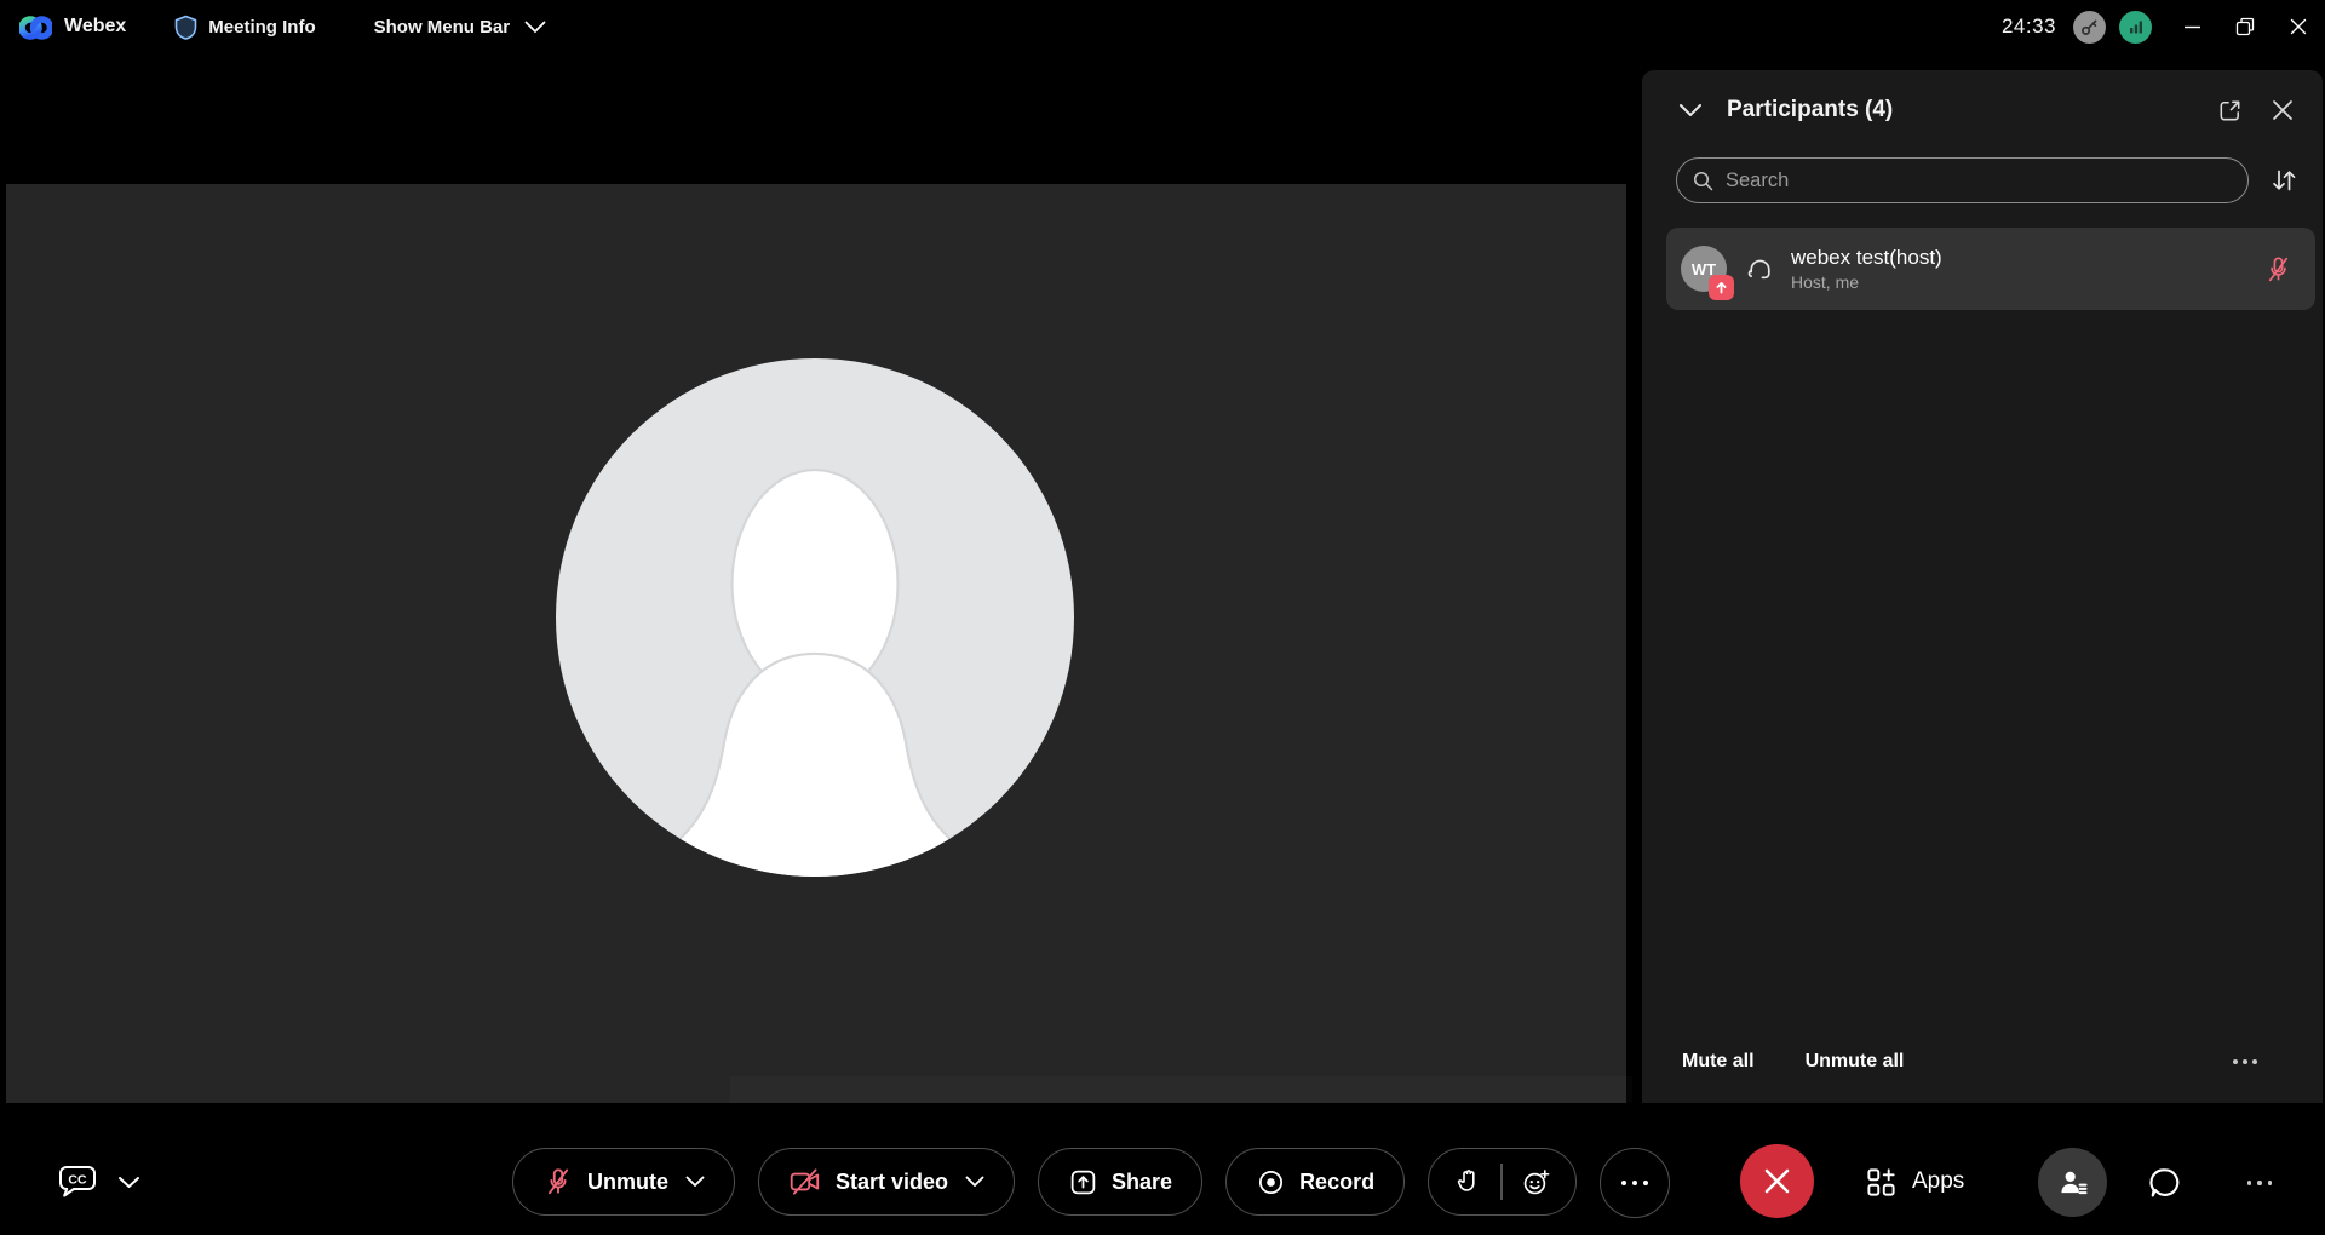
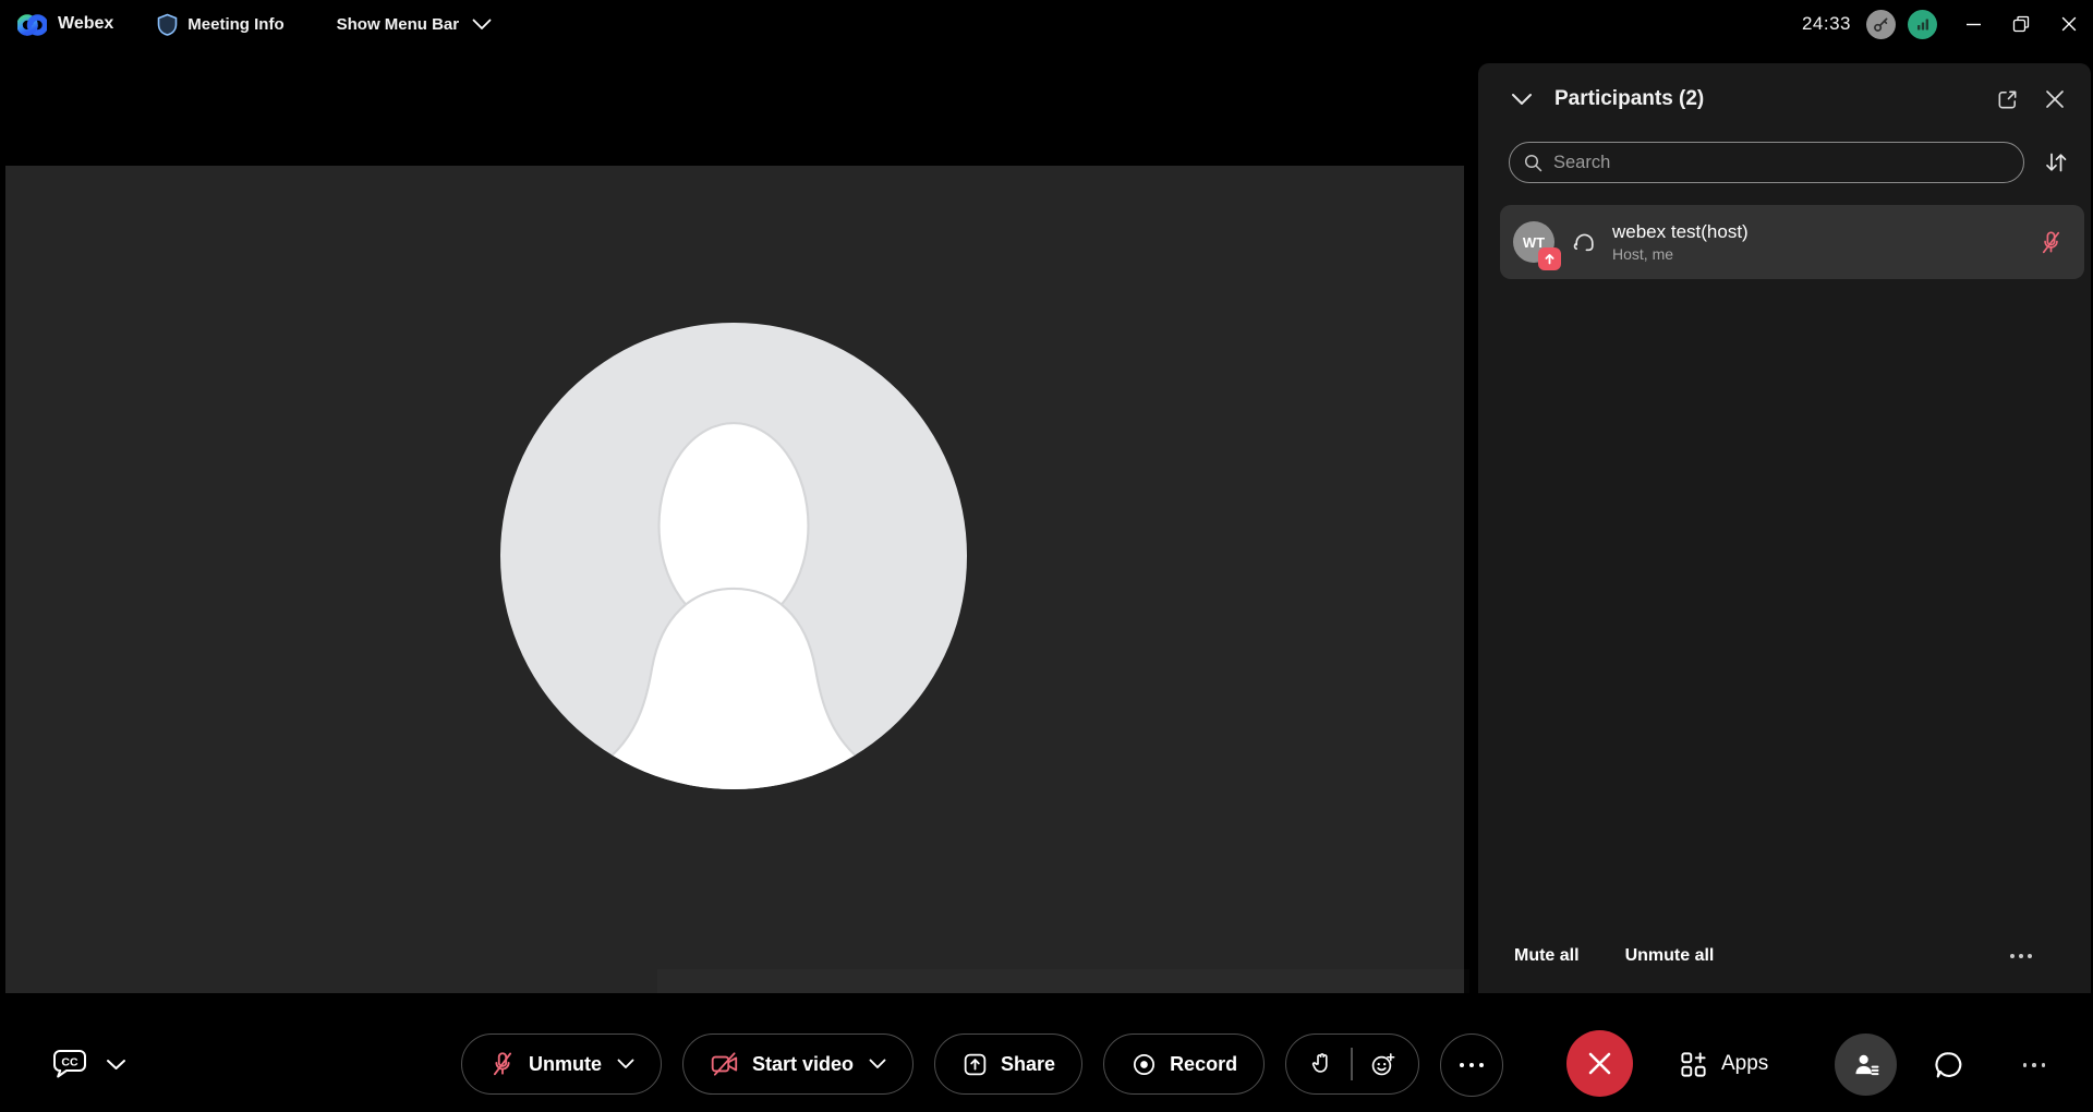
  Webex
  Meeting Info
  Show Menu Bar
  24:33
- Participants (4)
+ Participants (2)
  Search
  WT
  webex test(host)
  Host, me
  Mute all
  Unmute all
  CC
  Unmute
  Start video
  Share
  Record
  Apps
